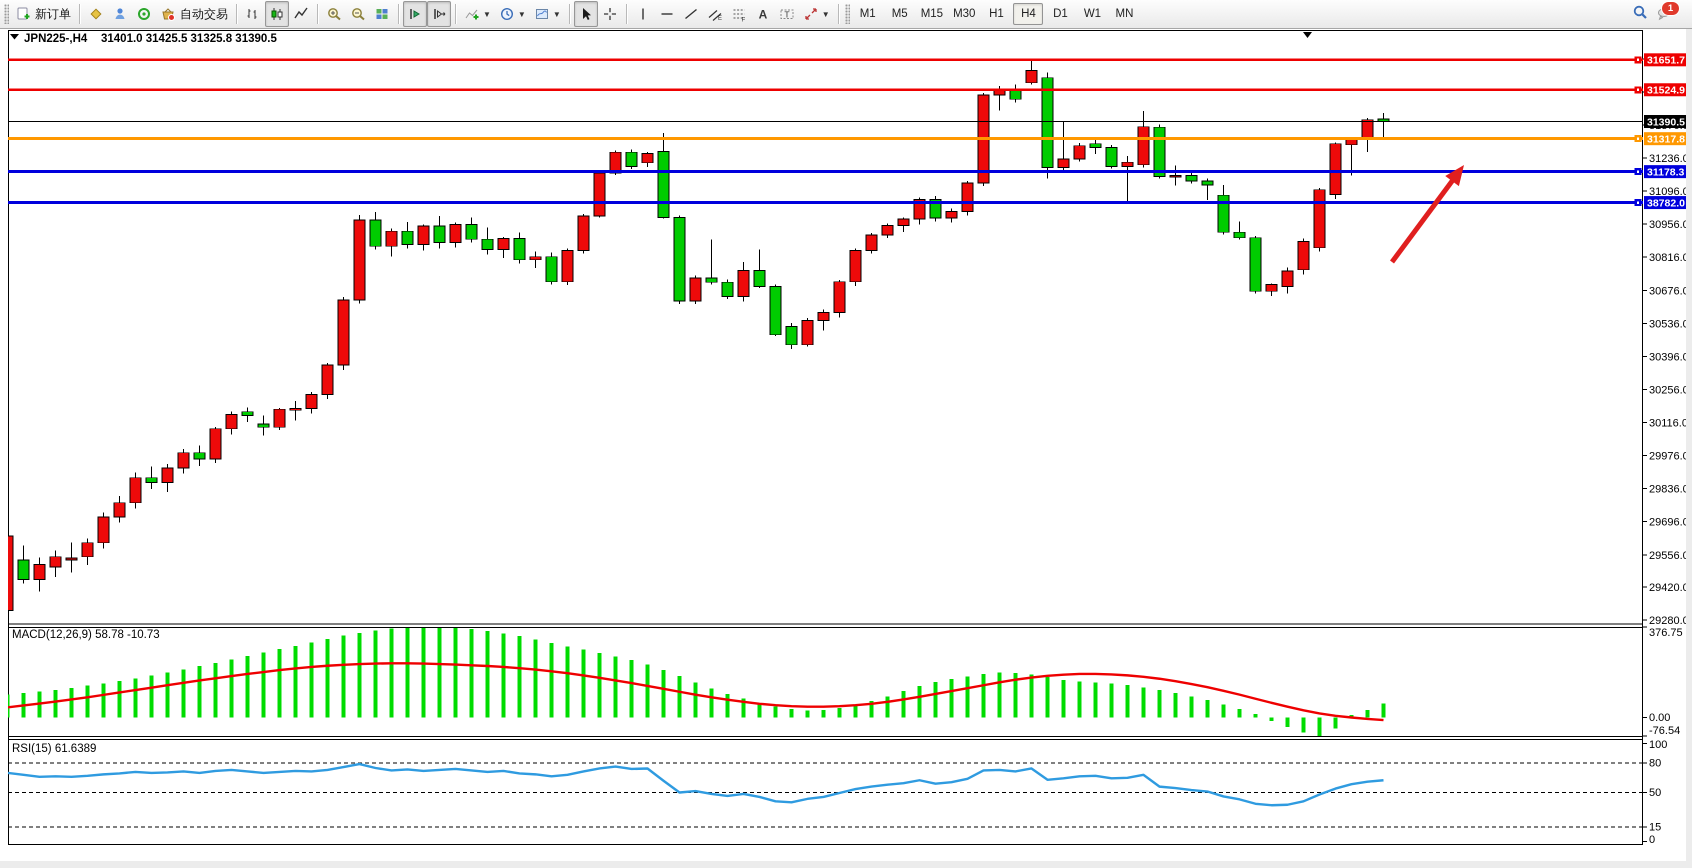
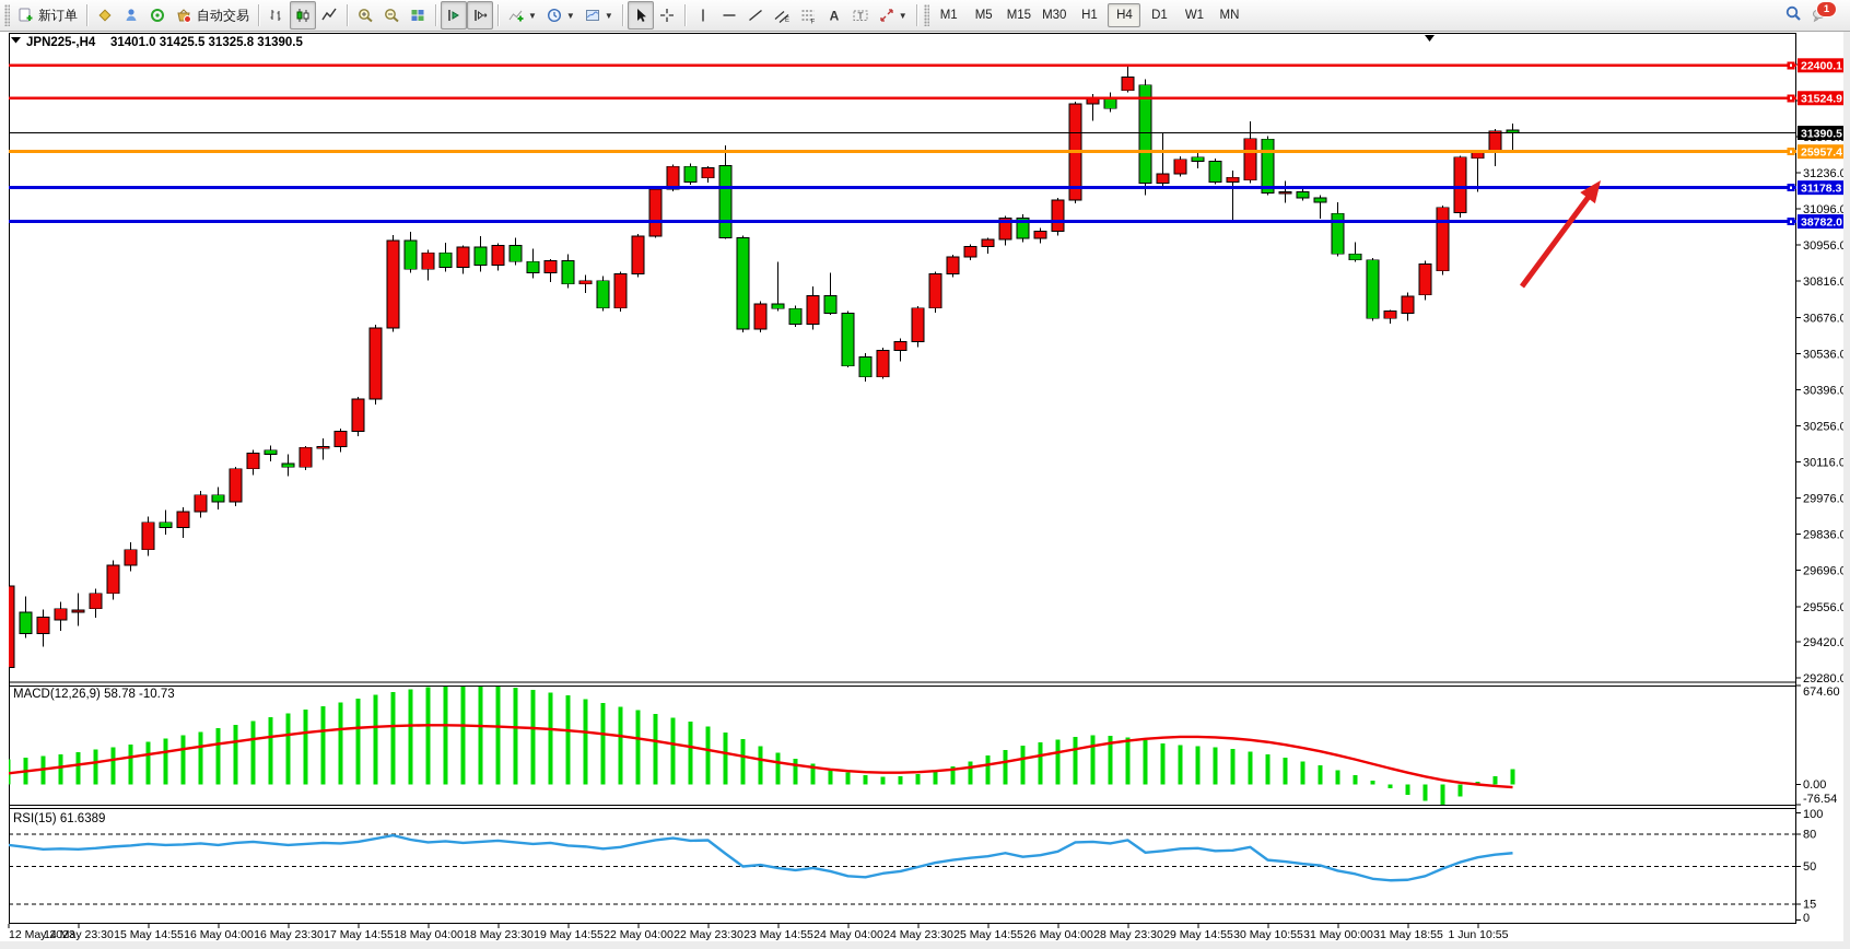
  31236.
  31096.
  30956.
  30816.
  30676.
  30536.
  30396.
  30256.
  30116.0
  29976.
  29836.
  29696.
  29556.
  29420.
  29280.
- 376.75
+ 674.60
  0.00
  -76.54
  100
  80
  50
  15
  0
- 31651.7
+ 22400.1
  31524.9
  31390.5
- 31317.8
+ 25957.4
  31178.3
  38782.0
+ 12 May 2023
+ 14 May 23:30
+ 15 May 14:55
+ 16 May 04:00
+ 16 May 23:30
+ 17 May 14:55
+ 18 May 04:00
+ 18 May 23:30
+ 19 May 14:55
+ 22 May 04:00
+ 22 May 23:30
+ 23 May 14:55
+ 24 May 04:00
+ 24 May 23:30
+ 25 May 14:55
+ 26 May 04:00
+ 28 May 23:30
+ 29 May 14:55
+ 30 May 10:55
+ 31 May 00:00
+ 31 May 18:55
+ 1 Jun 10:55
  JPN225-,H4
  31401.0 31425.5 31325.8 31390.5
  MACD(12,26,9) 58.78 -10.73
  RSI(15) 61.6389
  新订单
  自动交易
  ▼
  ▼
  ▼
  A
  T
  ▼
  M1
  M5
  M15
  M30
  H1
  H4
  D1
  W1
  MN
  1
